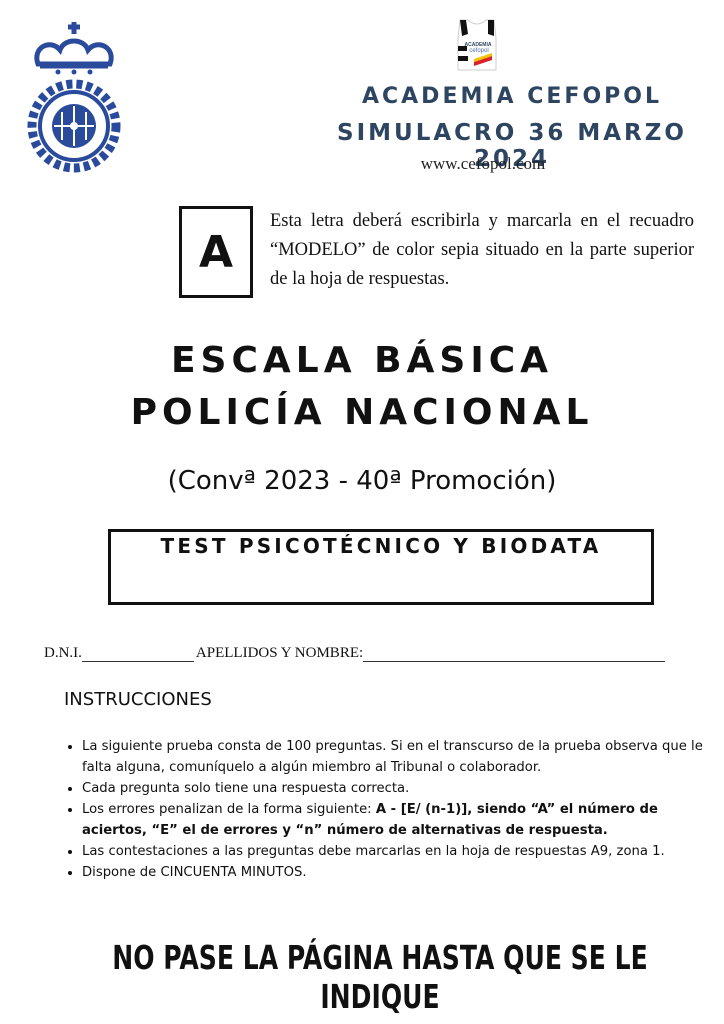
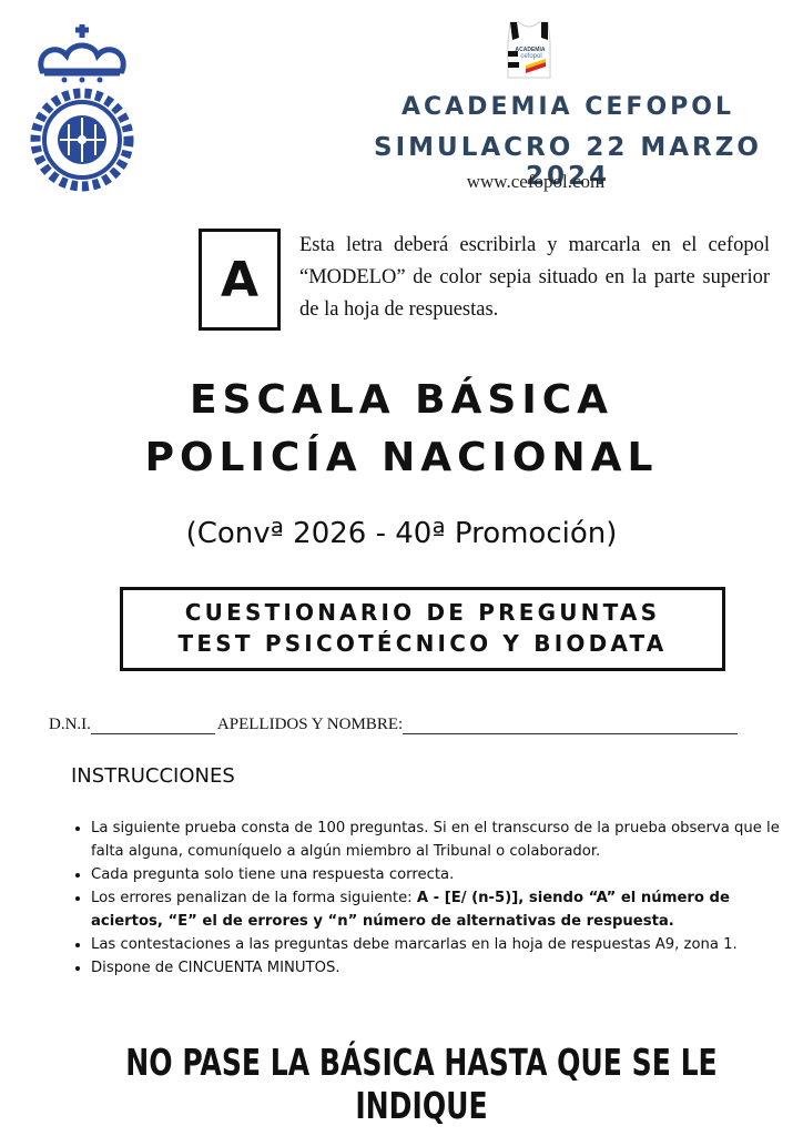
  ACADEMIA CEFOPOL
- SIMULACRO 36 MARZO 2024
+ SIMULACRO 22 MARZO 2024
  www.cefopol.com
  A
- Esta letra deberá escribirla y marcarla en el recuadro “MODELO” de color sepia situado en la parte superior de la hoja de respuestas.
+ Esta letra deberá escribirla y marcarla en el cefopol “MODELO” de color sepia situado en la parte superior de la hoja de respuestas.
  ESCALA BÁSICA
  POLICÍA NACIONAL
- (Convª 2023 - 40ª Promoción)
+ (Convª 2026 - 40ª Promoción)
+ CUESTIONARIO DE PREGUNTAS
  TEST PSICOTÉCNICO Y BIODATA
  D.N.I.
  APELLIDOS Y NOMBRE:
  INSTRUCCIONES
  La siguiente prueba consta de 100 preguntas. Si en el transcurso de la prueba observa que le falta alguna, comuníquelo a algún miembro al Tribunal o colaborador.
  Cada pregunta solo tiene una respuesta correcta.
- Los errores penalizan de la forma siguiente: A - [E/ (n-1)], siendo “A” el número de aciertos, “E” el de errores y “n” número de alternativas de respuesta.
+ Los errores penalizan de la forma siguiente: A - [E/ (n-5)], siendo “A” el número de aciertos, “E” el de errores y “n” número de alternativas de respuesta.
  Las contestaciones a las preguntas debe marcarlas en la hoja de respuestas A9, zona 1.
  Dispone de CINCUENTA MINUTOS.
- NO PASE LA PÁGINA HASTA QUE SE LE INDIQUE
+ NO PASE LA BÁSICA HASTA QUE SE LE INDIQUE
